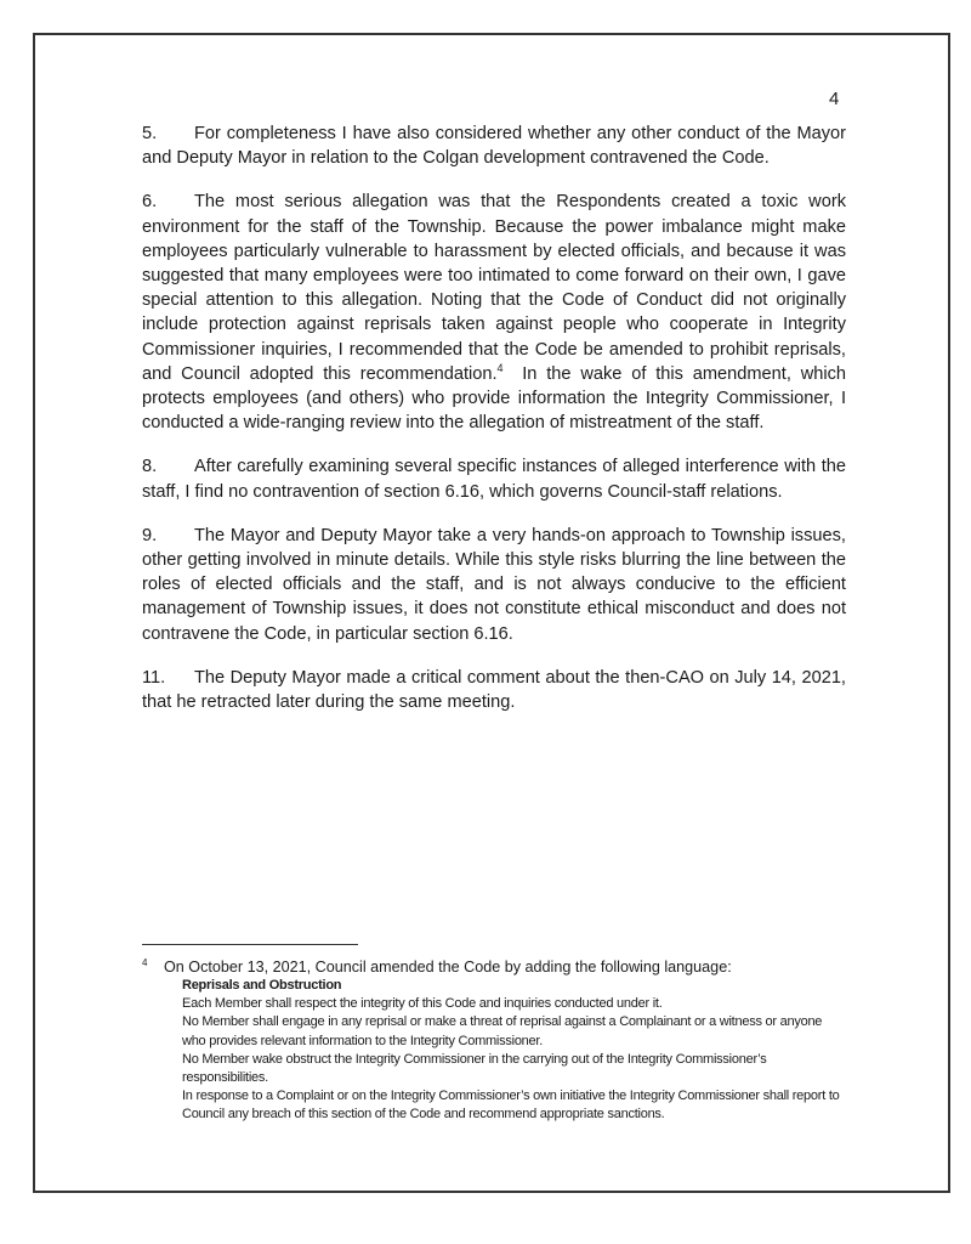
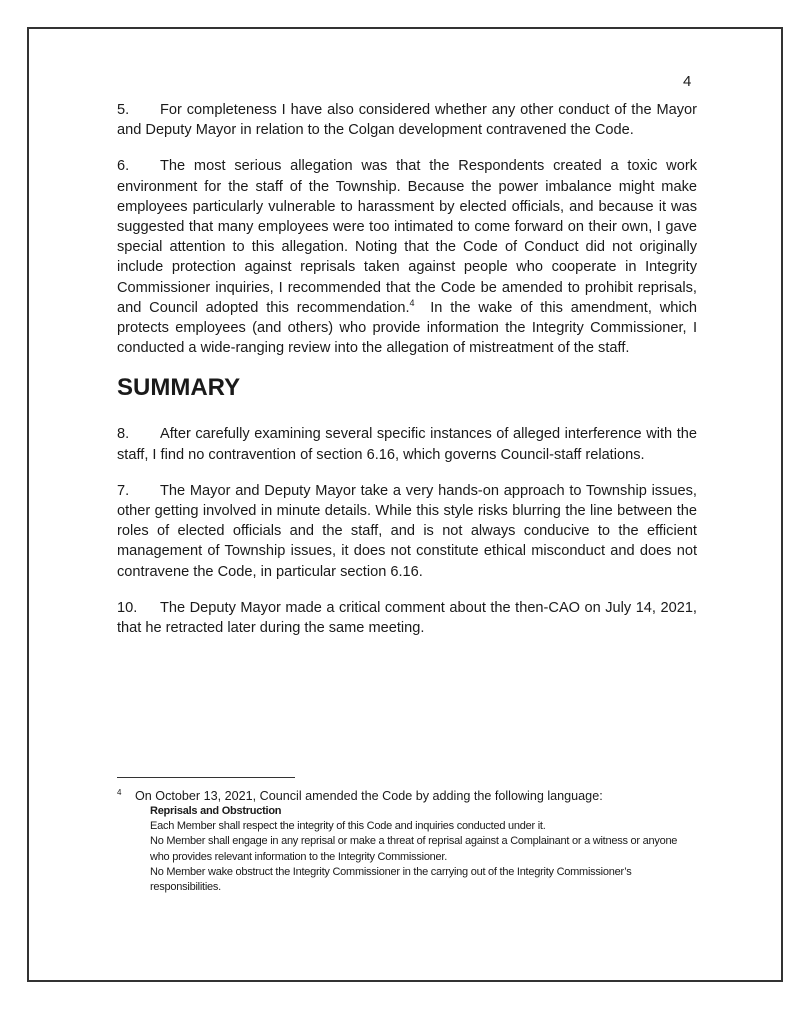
  4
  5. For completeness I have also considered whether any other conduct of the Mayor and Deputy Mayor in relation to the Colgan development contravened the Code.
  6. The most serious allegation was that the Respondents created a toxic work environment for the staff of the Township. Because the power imbalance might make employees particularly vulnerable to harassment by elected officials, and because it was suggested that many employees were too intimated to come forward on their own, I gave special attention to this allegation. Noting that the Code of Conduct did not originally include protection against reprisals taken against people who cooperate in Integrity Commissioner inquiries, I recommended that the Code be amended to prohibit reprisals, and Council adopted this recommendation.4 In the wake of this amendment, which protects employees (and others) who provide information the Integrity Commissioner, I conducted a wide-ranging review into the allegation of mistreatment of the staff.
+ SUMMARY
  8. After carefully examining several specific instances of alleged interference with the staff, I find no contravention of section 6.16, which governs Council-staff relations.
- 9. The Mayor and Deputy Mayor take a very hands-on approach to Township issues, other getting involved in minute details. While this style risks blurring the line between the roles of elected officials and the staff, and is not always conducive to the efficient management of Township issues, it does not constitute ethical misconduct and does not contravene the Code, in particular section 6.16.
+ 7. The Mayor and Deputy Mayor take a very hands-on approach to Township issues, other getting involved in minute details. While this style risks blurring the line between the roles of elected officials and the staff, and is not always conducive to the efficient management of Township issues, it does not constitute ethical misconduct and does not contravene the Code, in particular section 6.16.
- 11. The Deputy Mayor made a critical comment about the then-CAO on July 14, 2021, that he retracted later during the same meeting.
+ 10. The Deputy Mayor made a critical comment about the then-CAO on July 14, 2021, that he retracted later during the same meeting.
  4 On October 13, 2021, Council amended the Code by adding the following language:
  Reprisals and Obstruction
  Each Member shall respect the integrity of this Code and inquiries conducted under it.
  No Member shall engage in any reprisal or make a threat of reprisal against a Complainant or a witness or anyone who provides relevant information to the Integrity Commissioner.
  No Member wake obstruct the Integrity Commissioner in the carrying out of the Integrity Commissioner’s responsibilities.
- In response to a Complaint or on the Integrity Commissioner’s own initiative the Integrity Commissioner shall report to Council any breach of this section of the Code and recommend appropriate sanctions.
